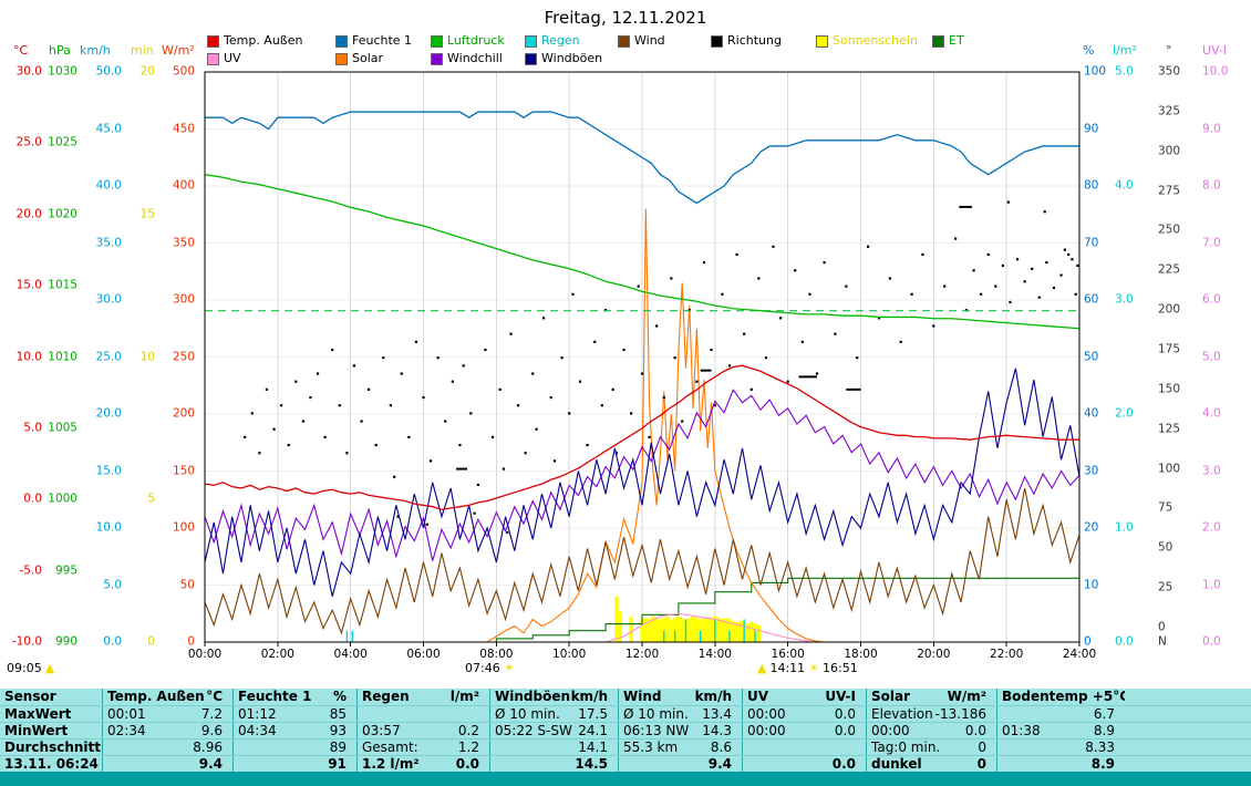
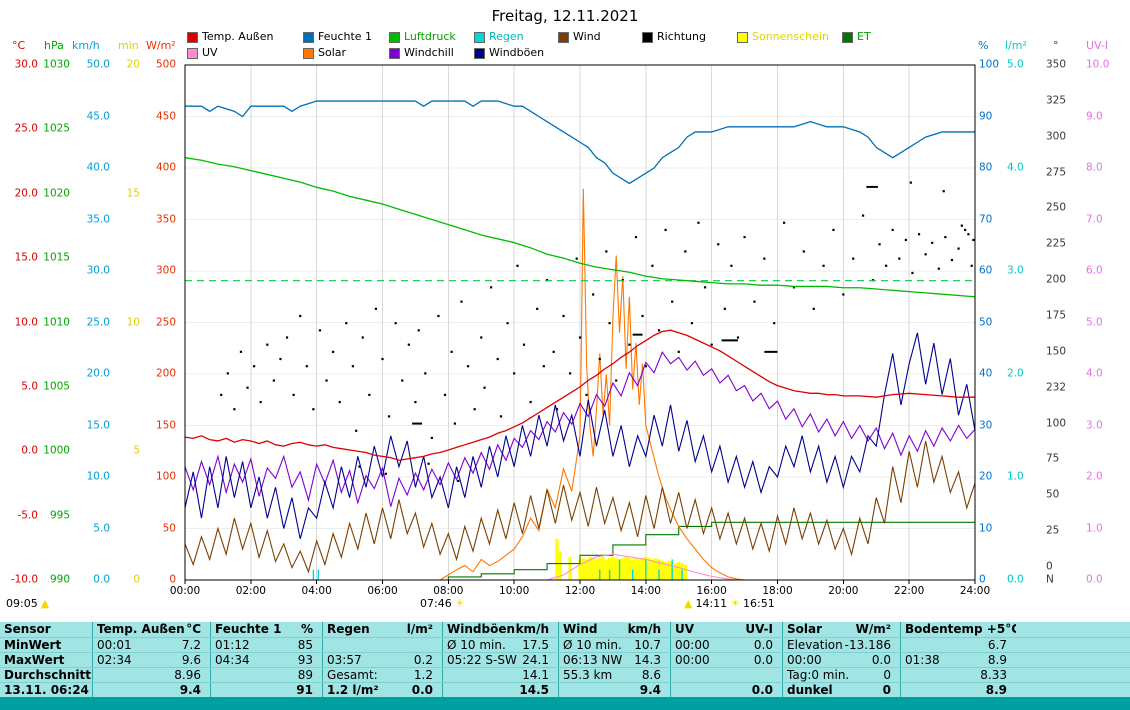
  Freitag, 12.11.2021
  Temp. Außen
  Feuchte 1
  Luftdruck
  Regen
  Wind
  Richtung
  Sonnenschein
  ET
  UV
  Solar
  Windchill
  Windböen
  °C
  30.0
  25.0
  20.0
  15.0
  10.0
  5.0
  0.0
  -5.0
  -10.0
  hPa
  1030
  1025
  1020
  1015
  1010
  1005
  1000
  995
  990
  km/h
  50.0
  45.0
  40.0
  35.0
  30.0
  25.0
  20.0
  15.0
  10.0
  5.0
  0.0
  min
  20
  15
  10
  5
  0
  W/m²
  500
  450
  400
  350
  300
  250
  200
  150
  100
  50
  0
  %
  100
  90
  80
  70
  60
  50
  40
  30
  20
  10
  0
  l/m²
  5.0
  4.0
  3.0
  2.0
  1.0
  0.0
  °
  350
  325
  300
  275
  250
  225
  200
  175
  150
- 125
+ 232
  100
  75
  50
  25
  0
  N
  UV-I
  10.0
  9.0
  8.0
  7.0
  6.0
  5.0
  4.0
  3.0
  2.0
  1.0
  0.0
  00:00
  02:00
  04:00
  06:00
  08:00
  10:00
  12:00
  14:00
  16:00
  18:00
  20:00
  22:00
  24:00
  09:05 ▲
  07:46 ☀
  ▲ 14:11 ☀ 16:51
  Sensor
  Temp. Außen
  °C
  Feuchte 1
  %
  Regen
  l/m²
  Windböen
  km/h
  Wind
  km/h
  UV
  UV-I
  Solar
  W/m²
  Bodentemp +5
  °C
- MaxWert
+ MinWert
  00:01
  7.2
  01:12
  85
  Ø 10 min.
  17.5
  Ø 10 min.
- 13.4
+ 10.7
  00:00
  0.0
  Elevation
  -13.186
  6.7
- MinWert
+ MaxWert
  02:34
  9.6
  04:34
  93
  03:57
  0.2
  05:22 S-SW
  24.1
  06:13 NW
  14.3
  00:00
  0.0
  00:00
  0.0
  01:38
  8.9
  Durchschnitt
  8.96
  89
  Gesamt:
  1.2
  14.1
  55.3 km
  8.6
  Tag:0 min.
  0
  8.33
  13.11. 06:24
  9.4
  91
  1.2 l/m²
  0.0
  14.5
  9.4
  0.0
  dunkel
  0
  8.9
